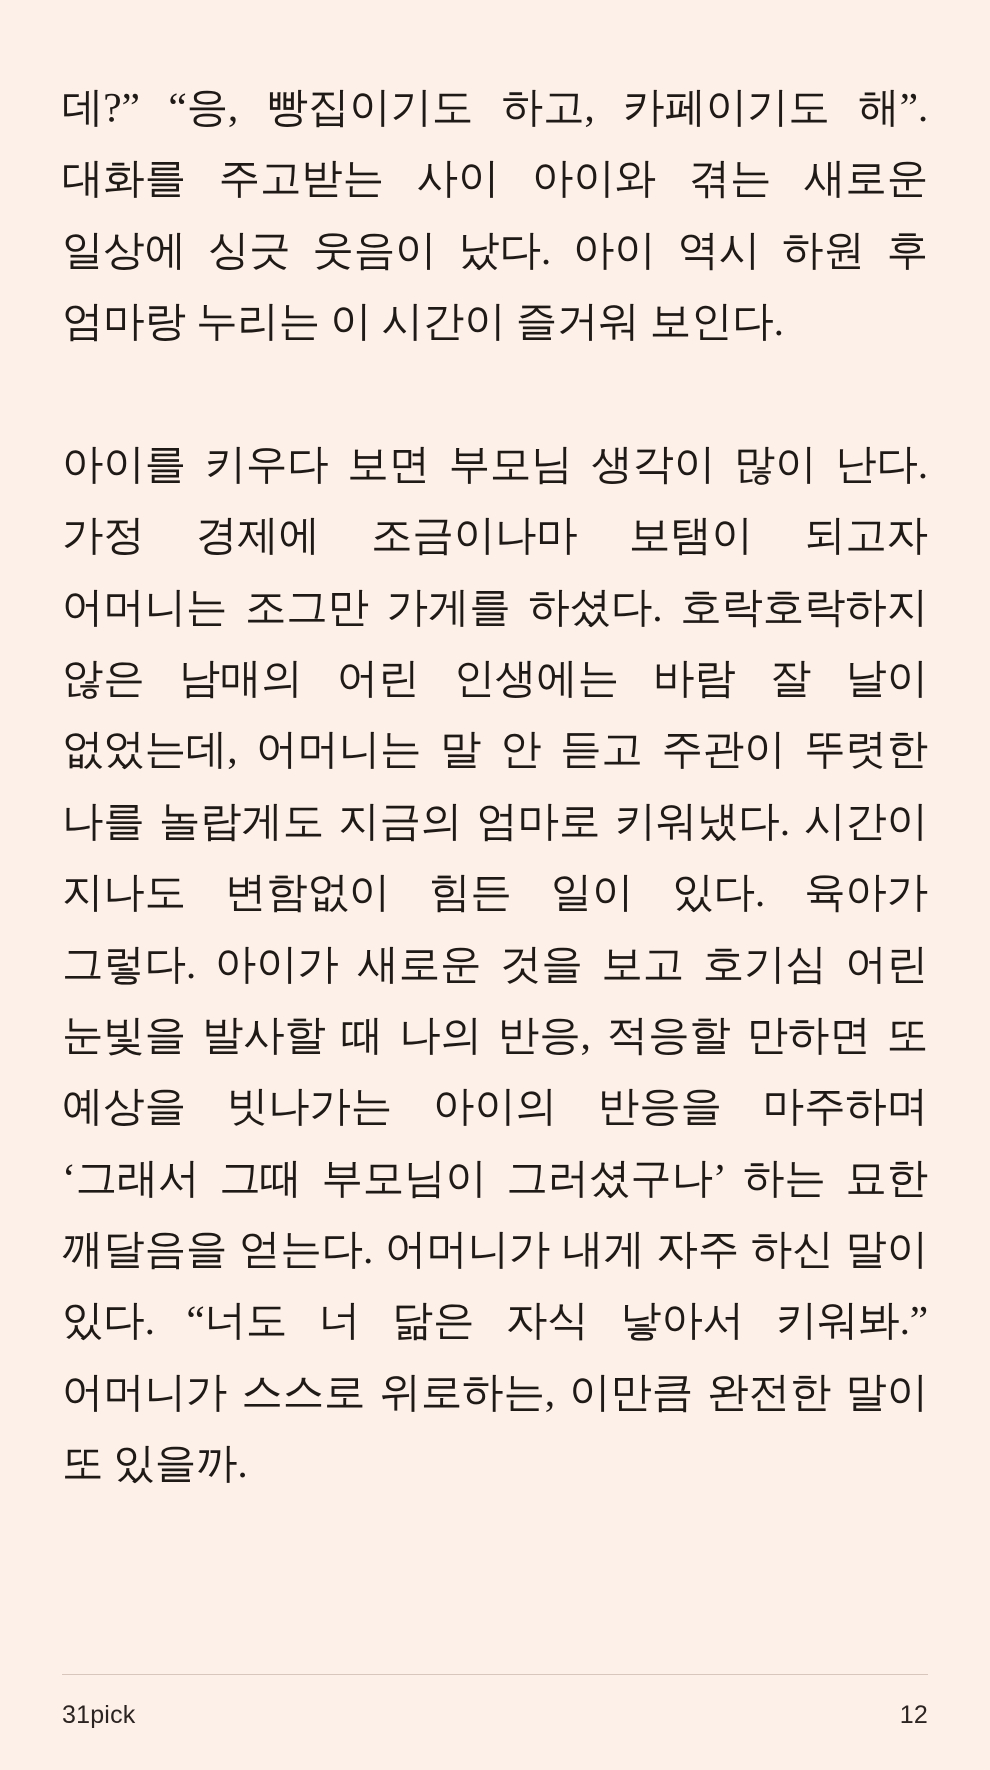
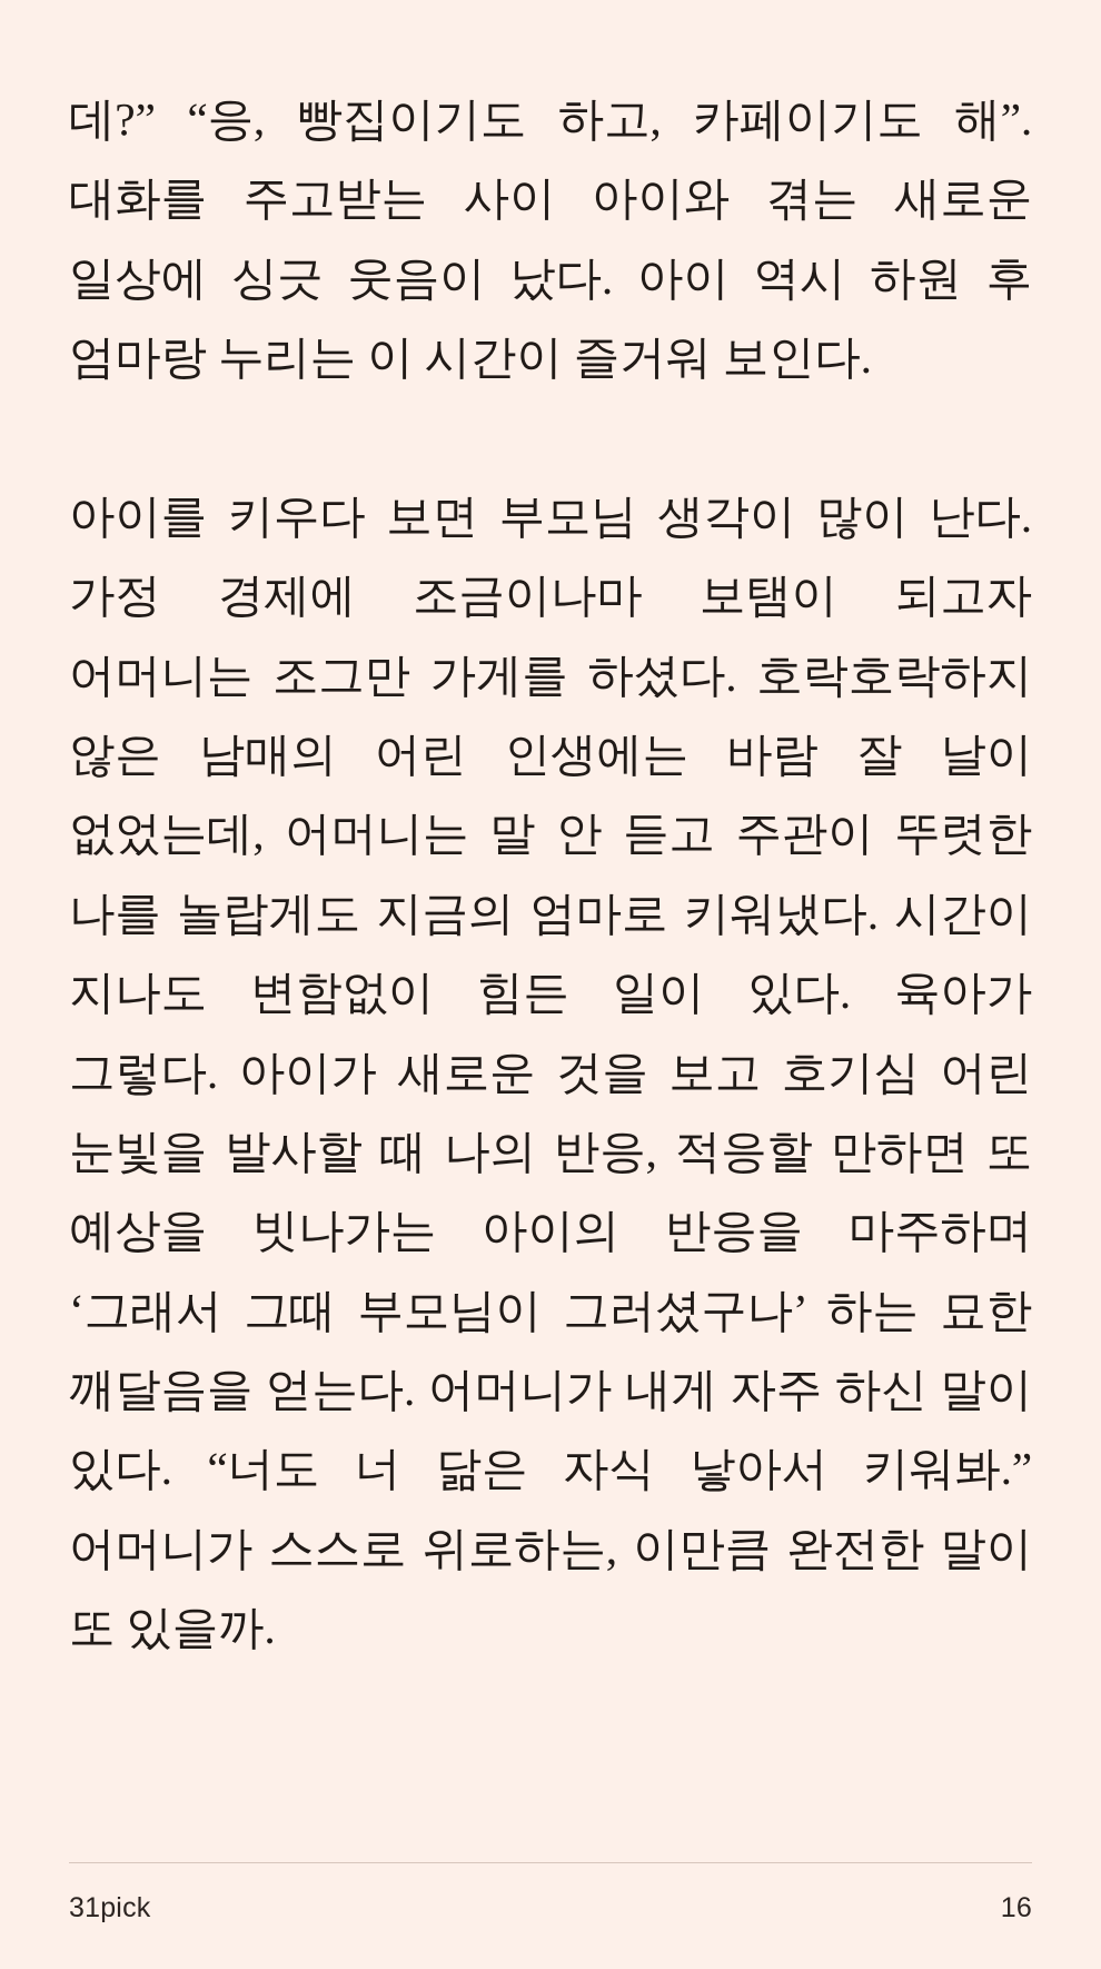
  데?” “응, 빵집이기도 하고, 카페이기도 해”. 대화를 주고받는 사이 아이와 겪는 새로운 일상에 싱긋 웃음이 났다. 아이 역시 하원 후 엄마랑 누리는 이 시간이 즐거워 보인다.
  아이를 키우다 보면 부모님 생각이 많이 난다. 가정 경제에 조금이나마 보탬이 되고자 어머니는 조그만 가게를 하셨다. 호락호락하지 않은 남매의 어린 인생에는 바람 잘 날이 없었는데, 어머니는 말 안 듣고 주관이 뚜렷한 나를 놀랍게도 지금의 엄마로 키워냈다. 시간이 지나도 변함없이 힘든 일이 있다. 육아가 그렇다. 아이가 새로운 것을 보고 호기심 어린 눈빛을 발사할 때 나의 반응, 적응할 만하면 또 예상을 빗나가는 아이의 반응을 마주하며 ‘그래서 그때 부모님이 그러셨구나’ 하는 묘한 깨달음을 얻는다. 어머니가 내게 자주 하신 말이 있다. “너도 너 닮은 자식 낳아서 키워봐.” 어머니가 스스로 위로하는, 이만큼 완전한 말이 또 있을까.
  31pick
- 12
+ 16
